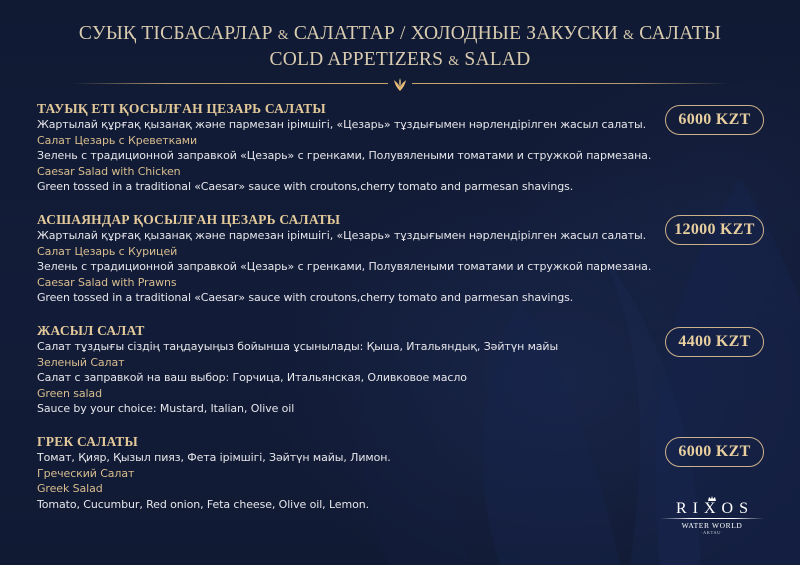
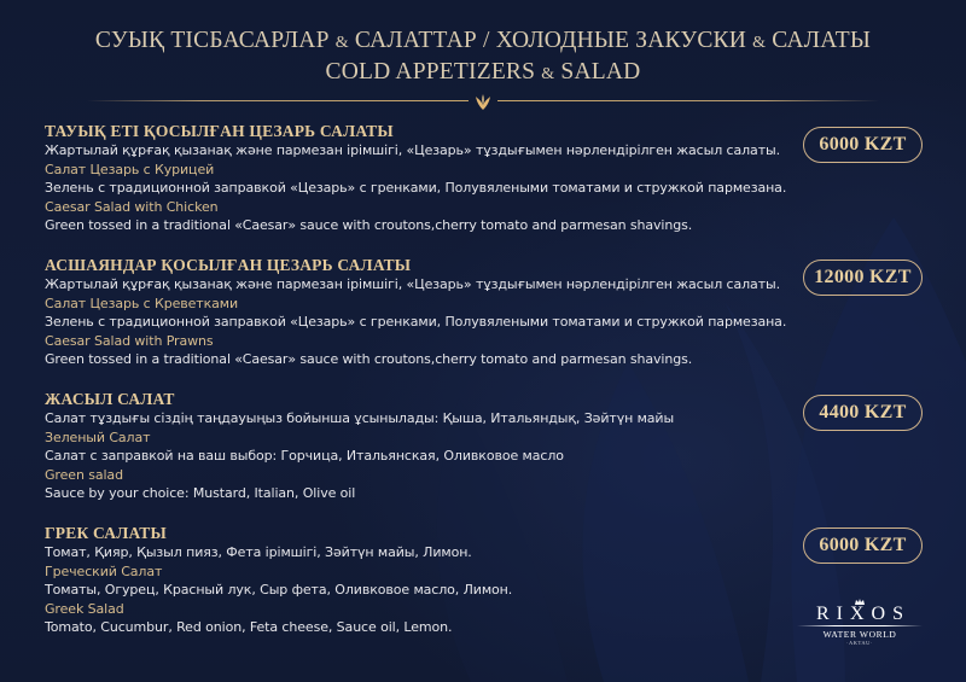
  СУЫҚ ТІСБАСАРЛАР & САЛАТТАР / ХОЛОДНЫЕ ЗАКУСКИ & САЛАТЫ
  COLD APPETIZERS & SALAD
  ТАУЫҚ ЕТІ ҚОСЫЛҒАН ЦЕЗАРЬ САЛАТЫ
  Жартылай құрғақ қызанақ және пармезан ірімшігі, «Цезарь» тұздығымен нәрлендірілген жасыл салаты.
- Салат Цезарь с Креветками
+ Салат Цезарь с Курицей
  Зелень с традиционной заправкой «Цезарь» с гренками, Полувялеными томатами и стружкой пармезана.
  Caesar Salad with Chicken
  Green tossed in a traditional «Caesar» sauce with croutons,cherry tomato and parmesan shavings.
  6000 KZT
  АСШАЯНДАР ҚОСЫЛҒАН ЦЕЗАРЬ САЛАТЫ
  Жартылай құрғақ қызанақ және пармезан ірімшігі, «Цезарь» тұздығымен нәрлендірілген жасыл салаты.
- Салат Цезарь с Курицей
+ Салат Цезарь с Креветками
  Зелень с традиционной заправкой «Цезарь» с гренками, Полувялеными томатами и стружкой пармезана.
  Caesar Salad with Prawns
  Green tossed in a traditional «Caesar» sauce with croutons,cherry tomato and parmesan shavings.
  12000 KZT
  ЖАСЫЛ САЛАТ
  Салат тұздығы сіздің таңдауыңыз бойынша ұсынылады: Қыша, Итальяндық, Зәйтүн майы
  Зеленый Салат
  Салат с заправкой на ваш выбор: Горчица, Итальянская, Оливковое масло
  Green salad
  Sauce by your choice: Mustard, Italian, Olive oil
  4400 KZT
  ГРЕК САЛАТЫ
  Томат, Қияр, Қызыл пияз, Фета ірімшігі, Зәйтүн майы, Лимон.
  Греческий Салат
+ Томаты, Огурец, Красный лук, Сыр фета, Оливковое масло, Лимон.
  Greek Salad
- Tomato, Cucumbur, Red onion, Feta cheese, Olive oil, Lemon.
+ Tomato, Cucumbur, Red onion, Feta cheese, Sauce oil, Lemon.
  6000 KZT
  RIXOS
  WATER WORLD
